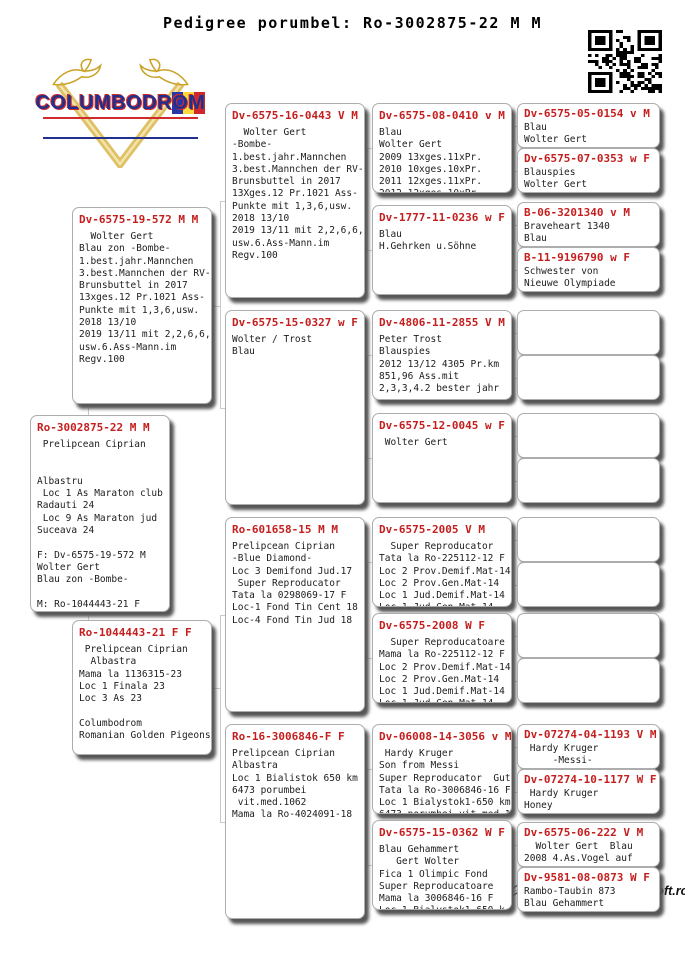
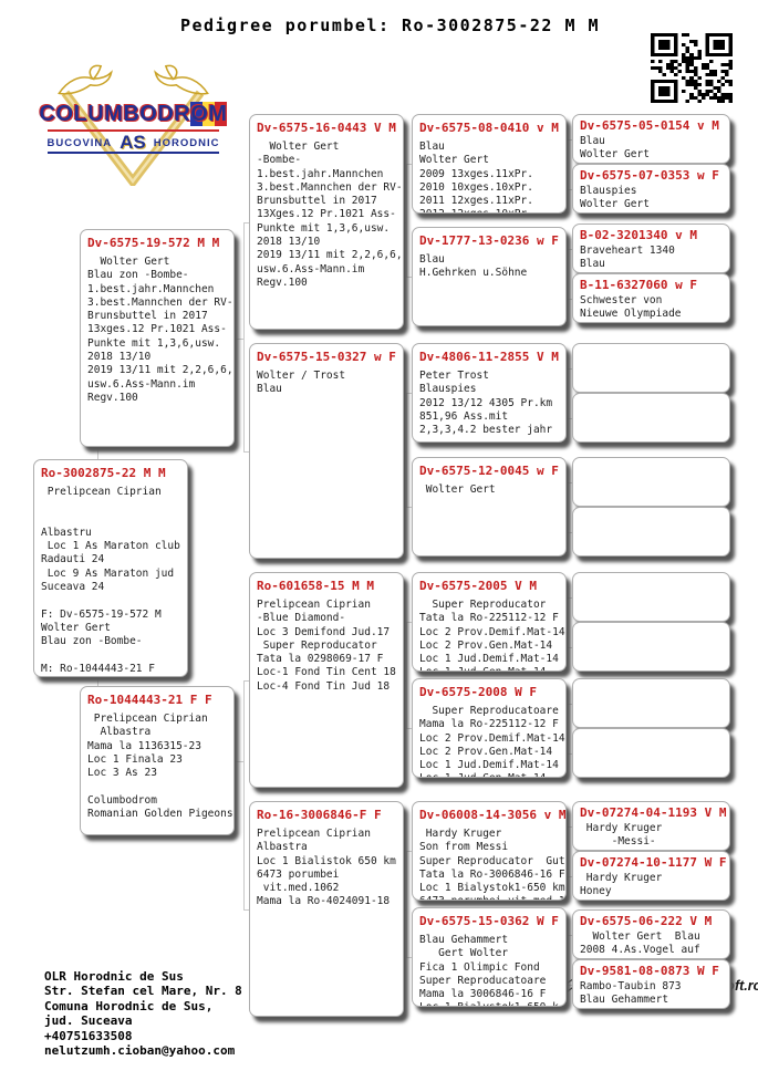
  Pedigree porumbel: Ro-3002875-22 M M
  COLUMBODROM
+ BUCOVINA
+ AS
+ HORODNIC
+ OLR Horodnic de Sus
+ Str. Stefan cel Mare, Nr. 8
+ Comuna Horodnic de Sus,
+ jud. Suceava
+ +40751633508
+ nelutzumh.cioban@yahoo.com
  Ro-3002875-22 M M
  Prelipcean Ciprian
  Albastru
  Loc 1 As Maraton club
  Radauti 24
  Loc 9 As Maraton jud
  Suceava 24
  F: Dv-6575-19-572 M
  Wolter Gert
  Blau zon -Bombe-
  M: Ro-1044443-21 F
  Dv-6575-19-572 M M
  Wolter Gert
  Blau zon -Bombe-
  1.best.jahr.Mannchen
  3.best.Mannchen der RV-
  Brunsbuttel in 2017
  13xges.12 Pr.1021 Ass-
  Punkte mit 1,3,6,usw.
  2018 13/10
  2019 13/11 mit 2,2,6,6,
  usw.6.Ass-Mann.im
  Regv.100
  Ro-1044443-21 F F
  Prelipcean Ciprian
  Albastra
  Mama la 1136315-23
  Loc 1 Finala 23
  Loc 3 As 23
  Columbodrom
  Romanian Golden Pigeons
  Dv-6575-16-0443 V M
  Wolter Gert
  -Bombe-
  1.best.jahr.Mannchen
  3.best.Mannchen der RV-
  Brunsbuttel in 2017
  13Xges.12 Pr.1021 Ass-
  Punkte mit 1,3,6,usw.
  2018 13/10
  2019 13/11 mit 2,2,6,6,
  usw.6.Ass-Mann.im
  Regv.100
  Dv-6575-15-0327 w F
  Wolter / Trost
  Blau
  Ro-601658-15 M M
  Prelipcean Ciprian
  -Blue Diamond-
  Loc 3 Demifond Jud.17
  Super Reproducator
  Tata la 0298069-17 F
  Loc-1 Fond Tin Cent 18
  Loc-4 Fond Tin Jud 18
  Ro-16-3006846-F F
  Prelipcean Ciprian
  Albastra
  Loc 1 Bialistok 650 km
  6473 porumbei
  vit.med.1062
  Mama la Ro-4024091-18
  Dv-6575-08-0410 v M
  Blau
  Wolter Gert
  2009 13xges.11xPr.
  2010 10xges.10xPr.
  2011 12xges.11xPr.
- Dv-1777-11-0236 w F
+ Dv-1777-13-0236 w F
  Blau
  H.Gehrken u.Söhne
  Dv-4806-11-2855 V M
  Peter Trost
  Blauspies
  2012 13/12 4305 Pr.km
  851,96 Ass.mit
  2,3,3,4.2 bester jahr
  Dv-6575-12-0045 w F
  Wolter Gert
  Dv-6575-2005 V M
  Super Reproducator
  Tata la Ro-225112-12 F
  Loc 2 Prov.Demif.Mat-14
  Loc 2 Prov.Gen.Mat-14
  Loc 1 Jud.Demif.Mat-14
  Dv-6575-2008 W F
  Super Reproducatoare
  Mama la Ro-225112-12 F
  Loc 2 Prov.Demif.Mat-14
  Loc 2 Prov.Gen.Mat-14
  Loc 1 Jud.Demif.Mat-14
  Dv-06008-14-3056 v M
  Hardy Kruger
  Son from Messi
  Super Reproducator Gut
  Tata la Ro-3006846-16 F
  Loc 1 Bialystok1-650 km
  Dv-6575-15-0362 W F
  Blau Gehammert
  Gert Wolter
  Fica 1 Olimpic Fond
  Super Reproducatoare
  Mama la 3006846-16 F
  Dv-6575-05-0154 v M
  Blau
  Wolter Gert
  Dv-6575-07-0353 w F
  Blauspies
  Wolter Gert
- B-06-3201340 v M
+ B-02-3201340 v M
  Braveheart 1340
  Blau
- B-11-9196790 w F
+ B-11-6327060 w F
  Schwester von
  Nieuwe Olympiade
  Dv-07274-04-1193 V M
  Hardy Kruger
  -Messi-
  Dv-07274-10-1177 W F
  Hardy Kruger
  Honey
  Dv-6575-06-222 V M
  Wolter Gert Blau
  2008 4.As.Vogel auf
  Dv-9581-08-0873 W F
  Rambo-Taubin 873
  Blau Gehammert
